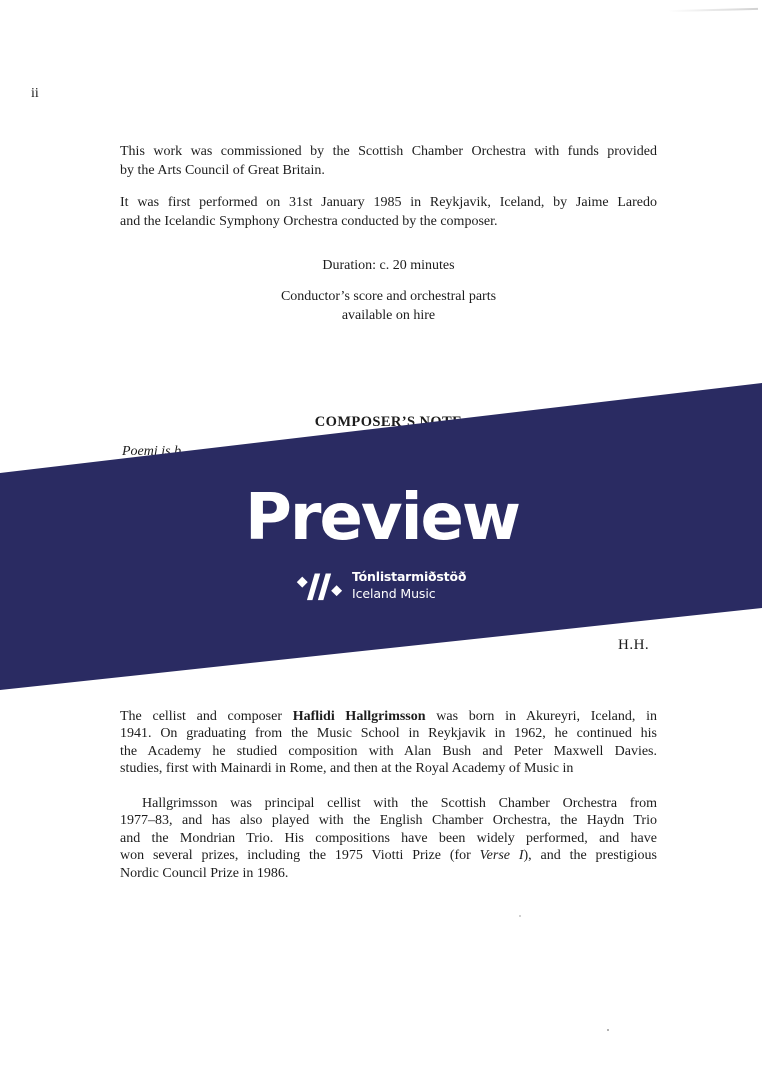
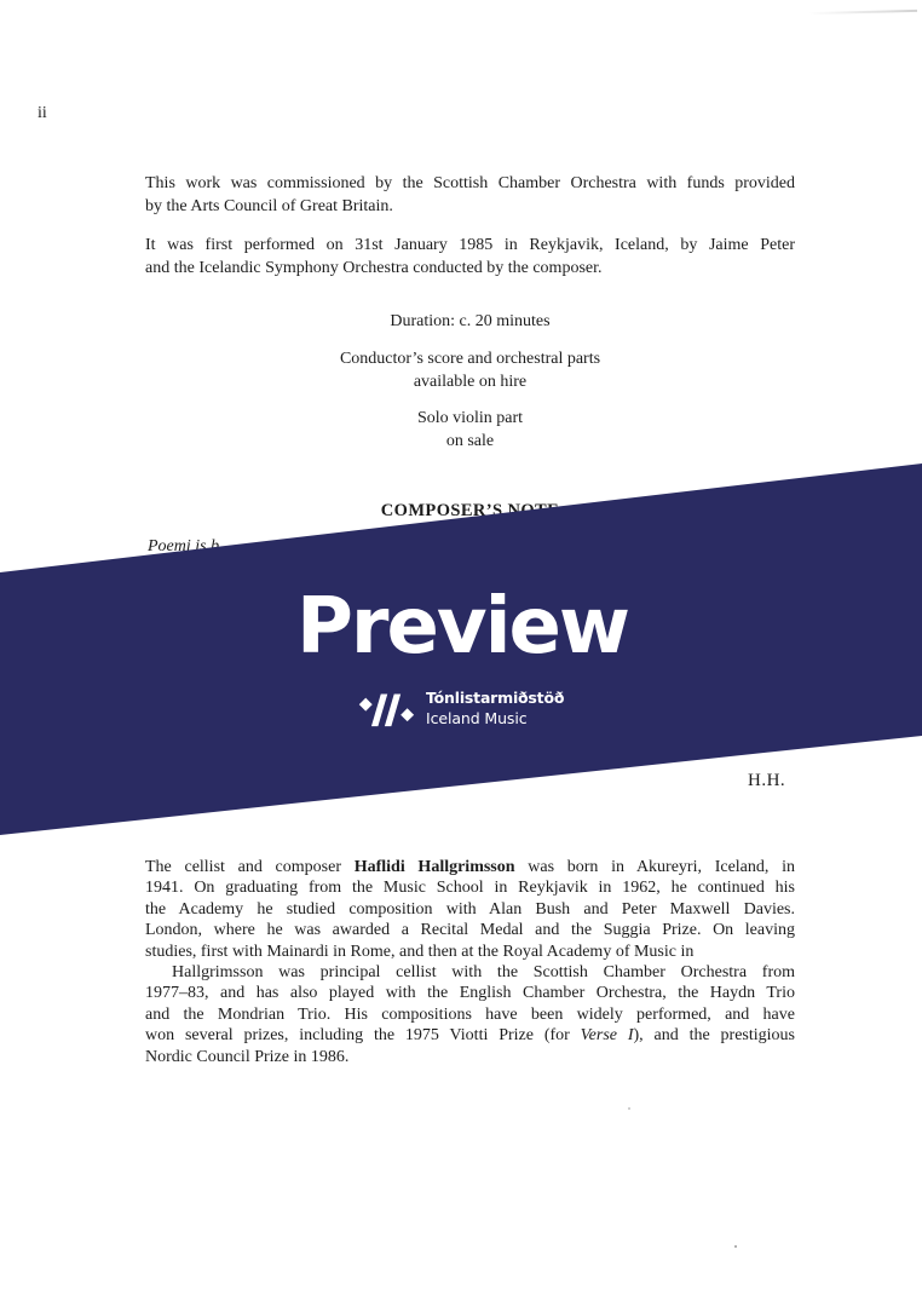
  ii
  This work was commissioned by the Scottish Chamber Orchestra with funds provided
  by the Arts Council of Great Britain.
- It was first performed on 31st January 1985 in Reykjavik, Iceland, by Jaime Laredo
+ It was first performed on 31st January 1985 in Reykjavik, Iceland, by Jaime Peter
  and the Icelandic Symphony Orchestra conducted by the composer.
  Duration: c. 20 minutes
  Conductor’s score and orchestral parts
  available on hire
+ Solo violin part
+ on sale
  COMPOSER’S N
  Poemi is b
  Preview
  Tónlistarmiðstöð
  Iceland Music
  H.H.
  The cellist and composer Haflidi Hallgrimsson was born in Akureyri, Iceland, in
  1941. On graduating from the Music School in Reykjavik in 1962, he continued his
  the Academy he studied composition with Alan Bush and Peter Maxwell Davies.
+ London, where he was awarded a Recital Medal and the Suggia Prize. On leaving
  studies, first with Mainardi in Rome, and then at the Royal Academy of Music in
  Hallgrimsson was principal cellist with the Scottish Chamber Orchestra from
  1977–83, and has also played with the English Chamber Orchestra, the Haydn Trio
  and the Mondrian Trio. His compositions have been widely performed, and have
  won several prizes, including the 1975 Viotti Prize (for Verse I), and the prestigious
  Nordic Council Prize in 1986.
